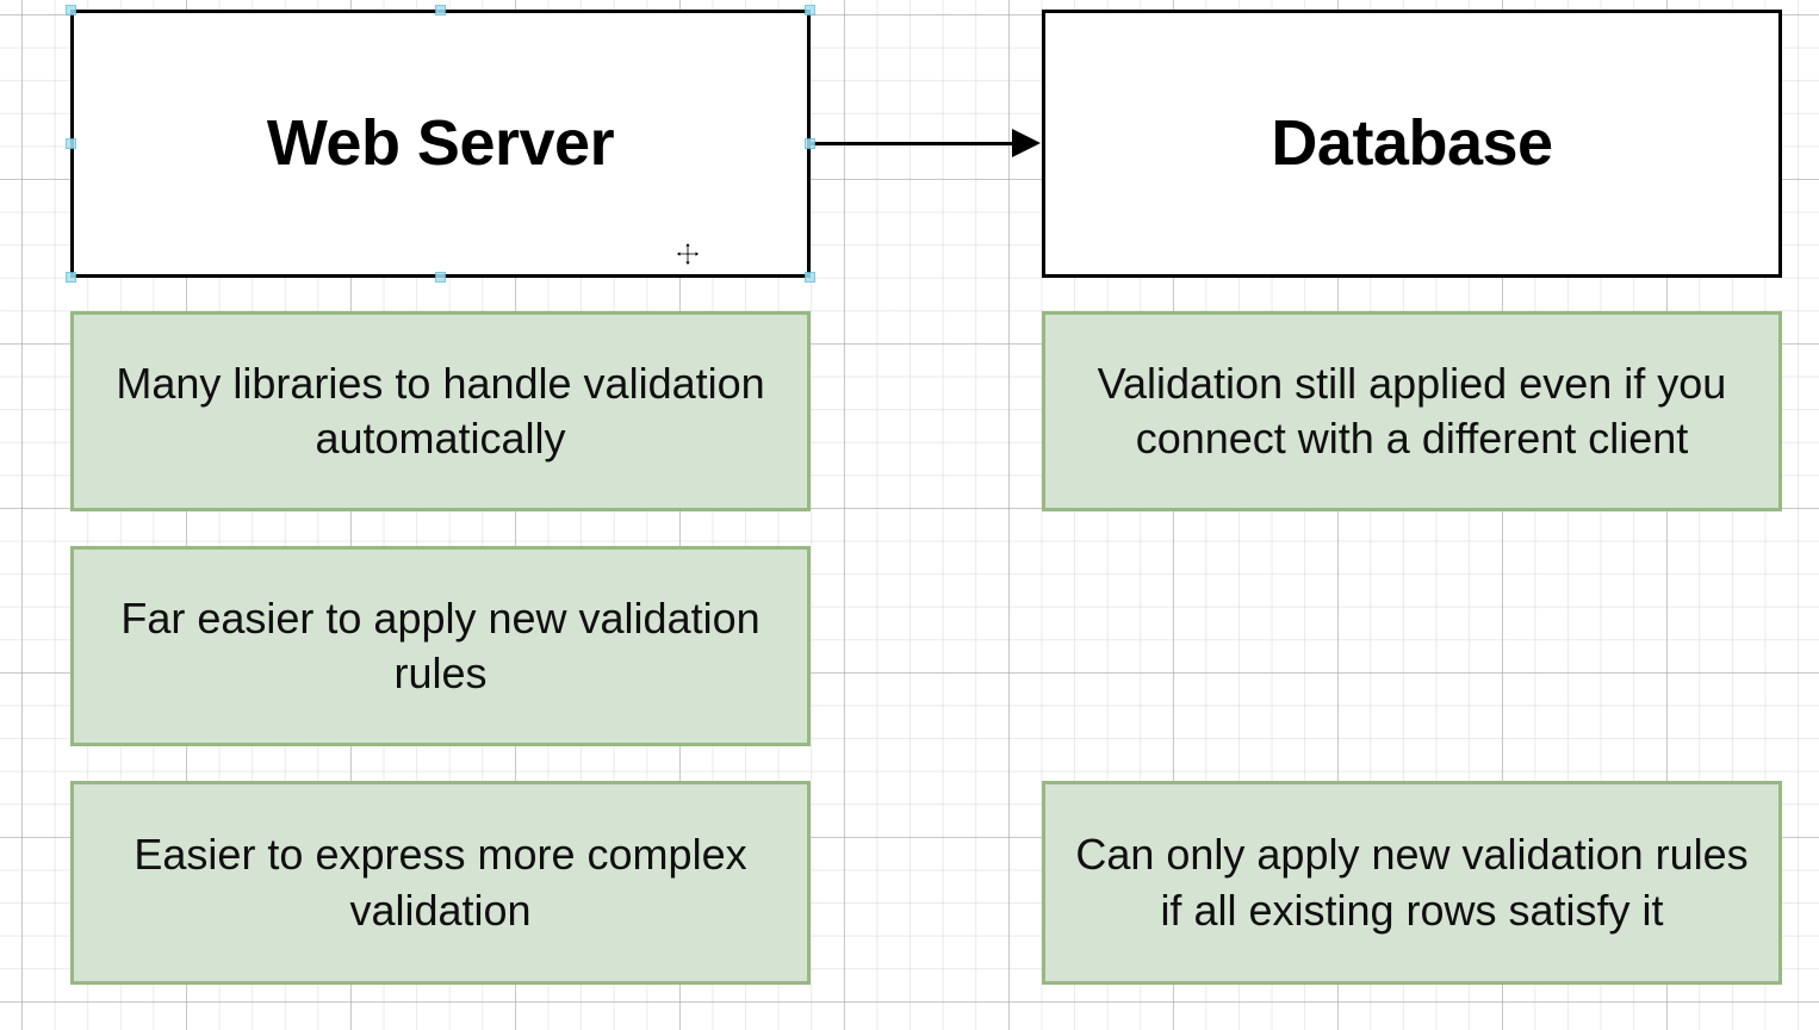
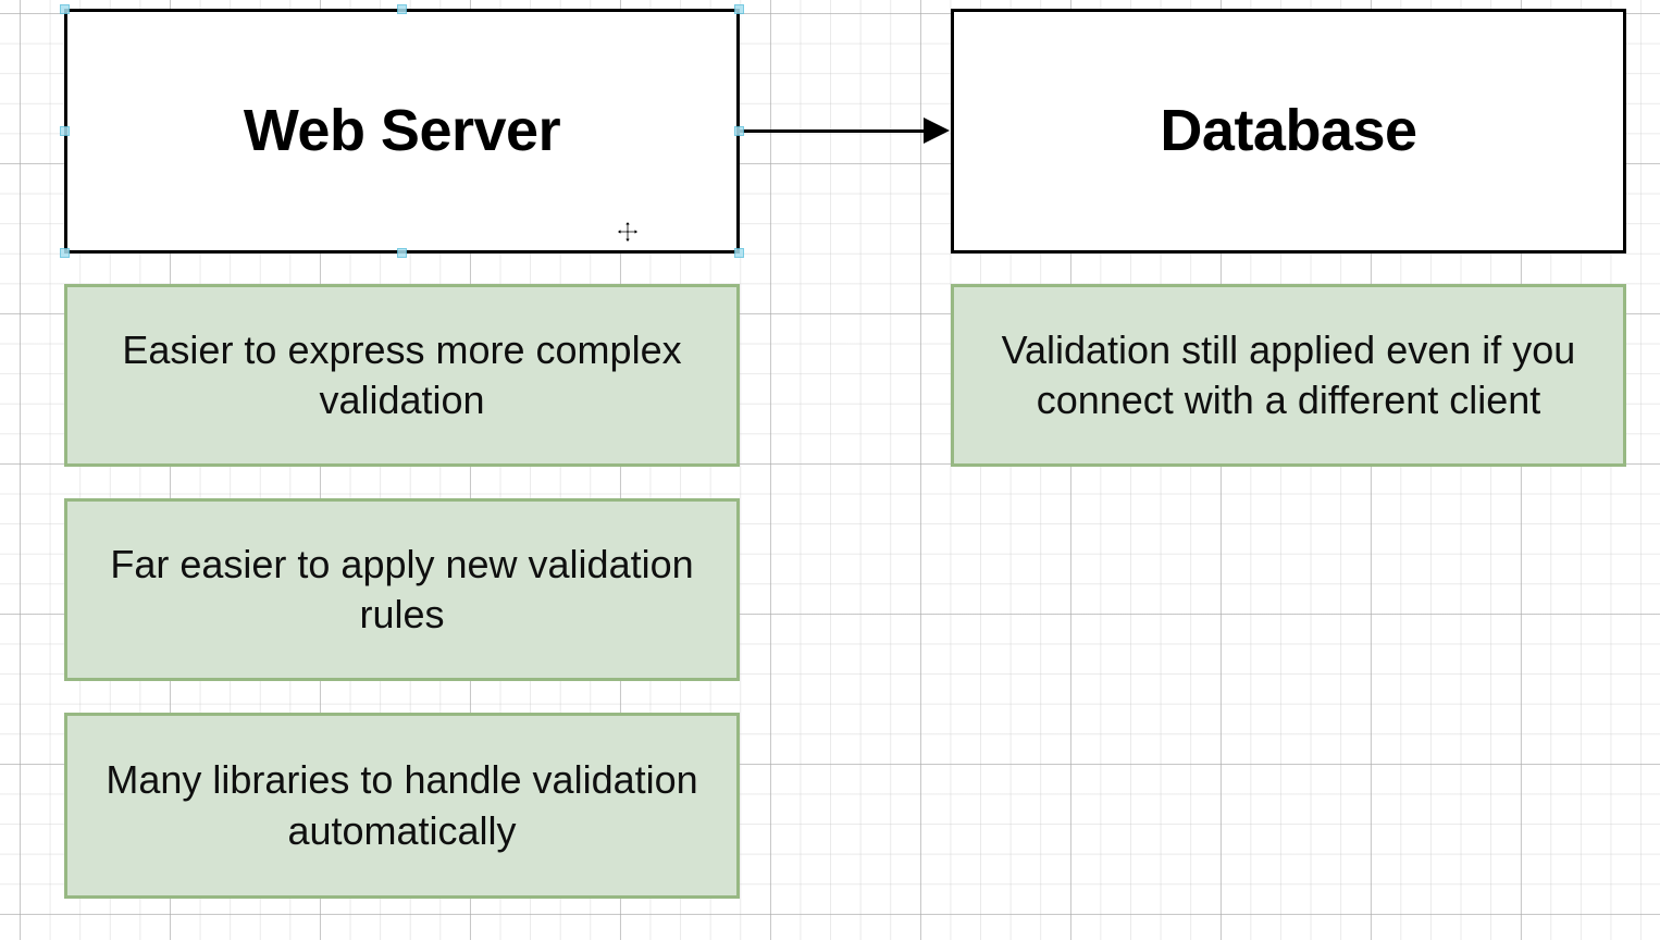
  Web Server
- Many libraries to handle validation automatically
+ Easier to express more complex validation
  Far easier to apply new validation rules
- Easier to express more complex validation
+ Many libraries to handle validation automatically
  Database
  Validation still applied even if you connect with a different client
- Can only apply new validation rules if all existing rows satisfy it
